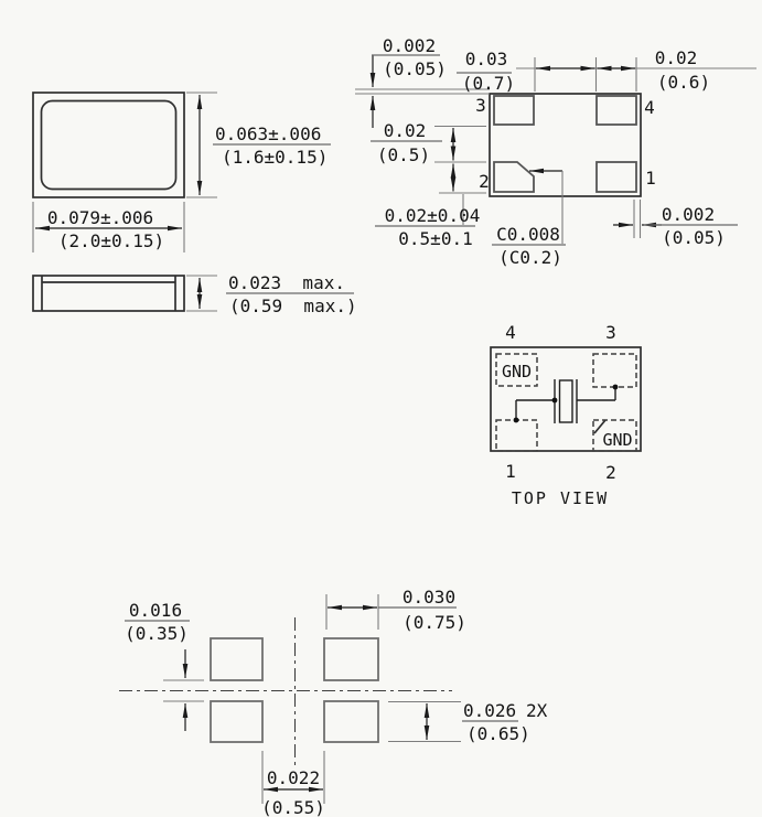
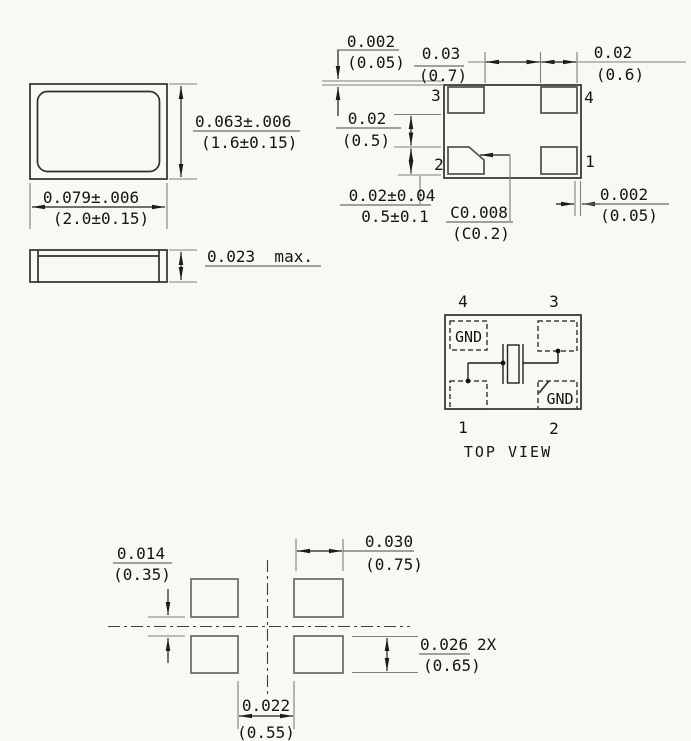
  0.063±.006
  (1.6±0.15)
  0.079±.006
  (2.0±0.15)
  0.023 max.
- (0.59 max.)
  3
  4
  2
  1
  0.002
  (0.05)
  0.03
  (0.7)
  0.02
  (0.6)
  0.02
  (0.5)
  0.02±0.04
  0.5±0.1
  C0.008
  (C0.2)
  0.002
  (0.05)
  GND
  GND
  4
  3
  1
  2
  TOP VIEW
- 0.016
+ 0.014
  (0.35)
  0.030
  (0.75)
  0.026
  2X
  (0.65)
  0.022
  (0.55)
